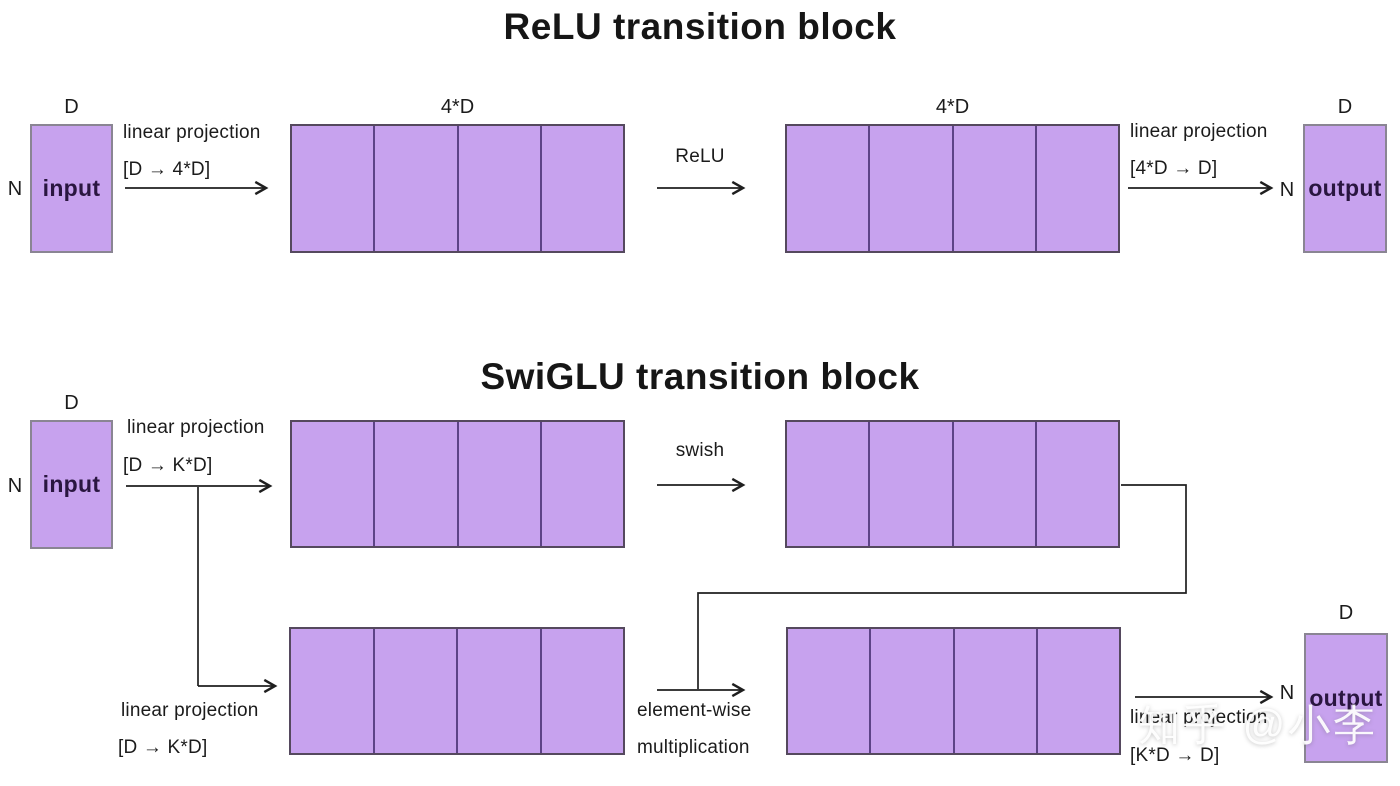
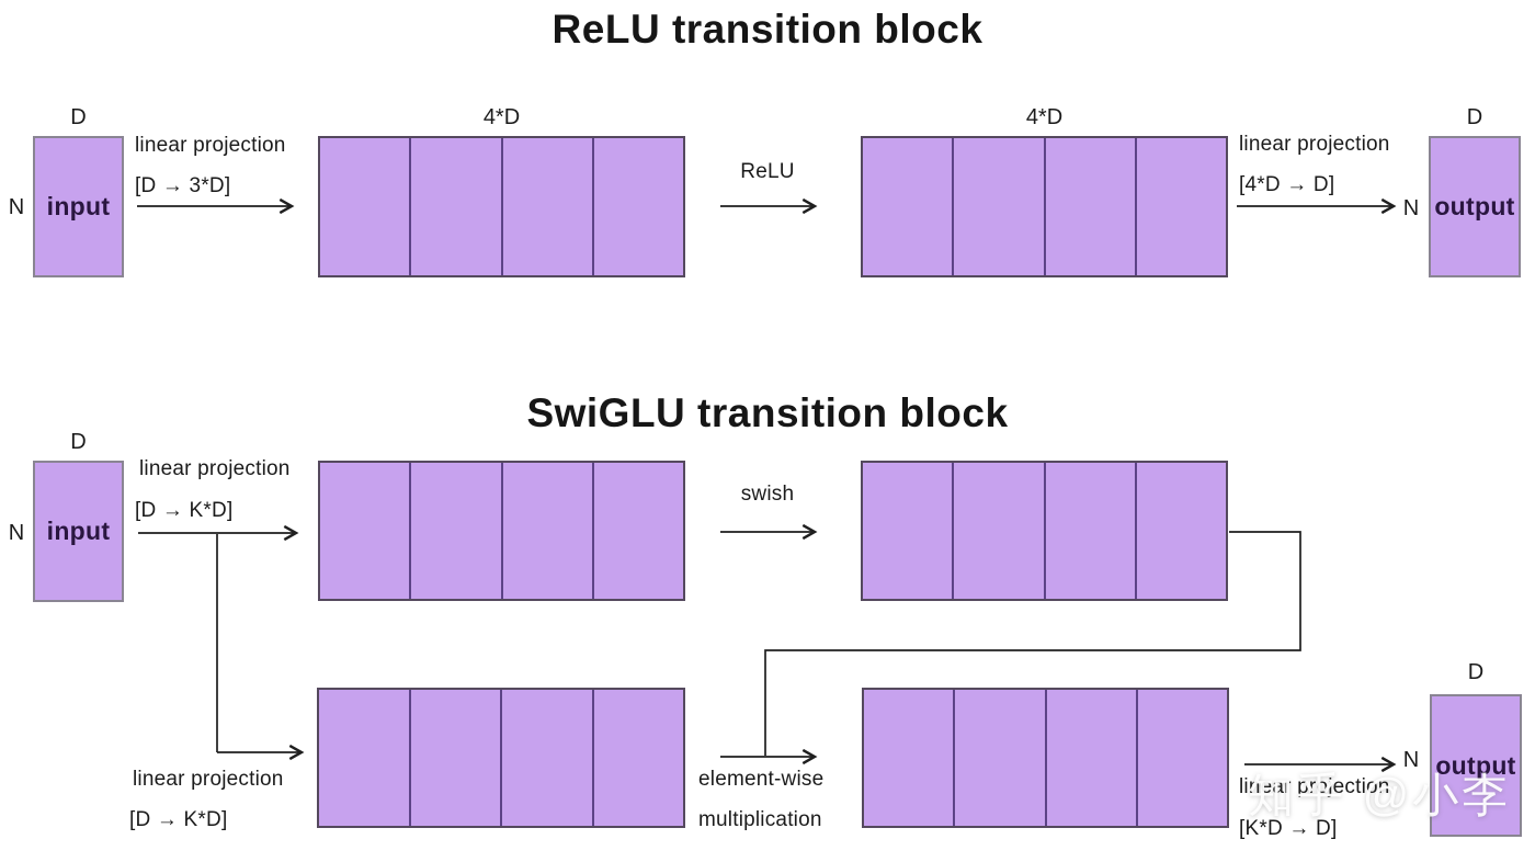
  ReLU transition block
  D
  N
  input
  linear projection
- [D → 4*D]
+ [D → 3*D]
  4*D
  ReLU
  4*D
  linear projection
  [4*D → D]
  D
  N
  output
  SwiGLU transition block
  D
  N
  input
  linear projection
  [D → K*D]
  swish
  linear projection
  [D → K*D]
  element-wise
  multiplication
  linear projection
  [K*D → D]
  D
  N
  output
  知乎 @小李
